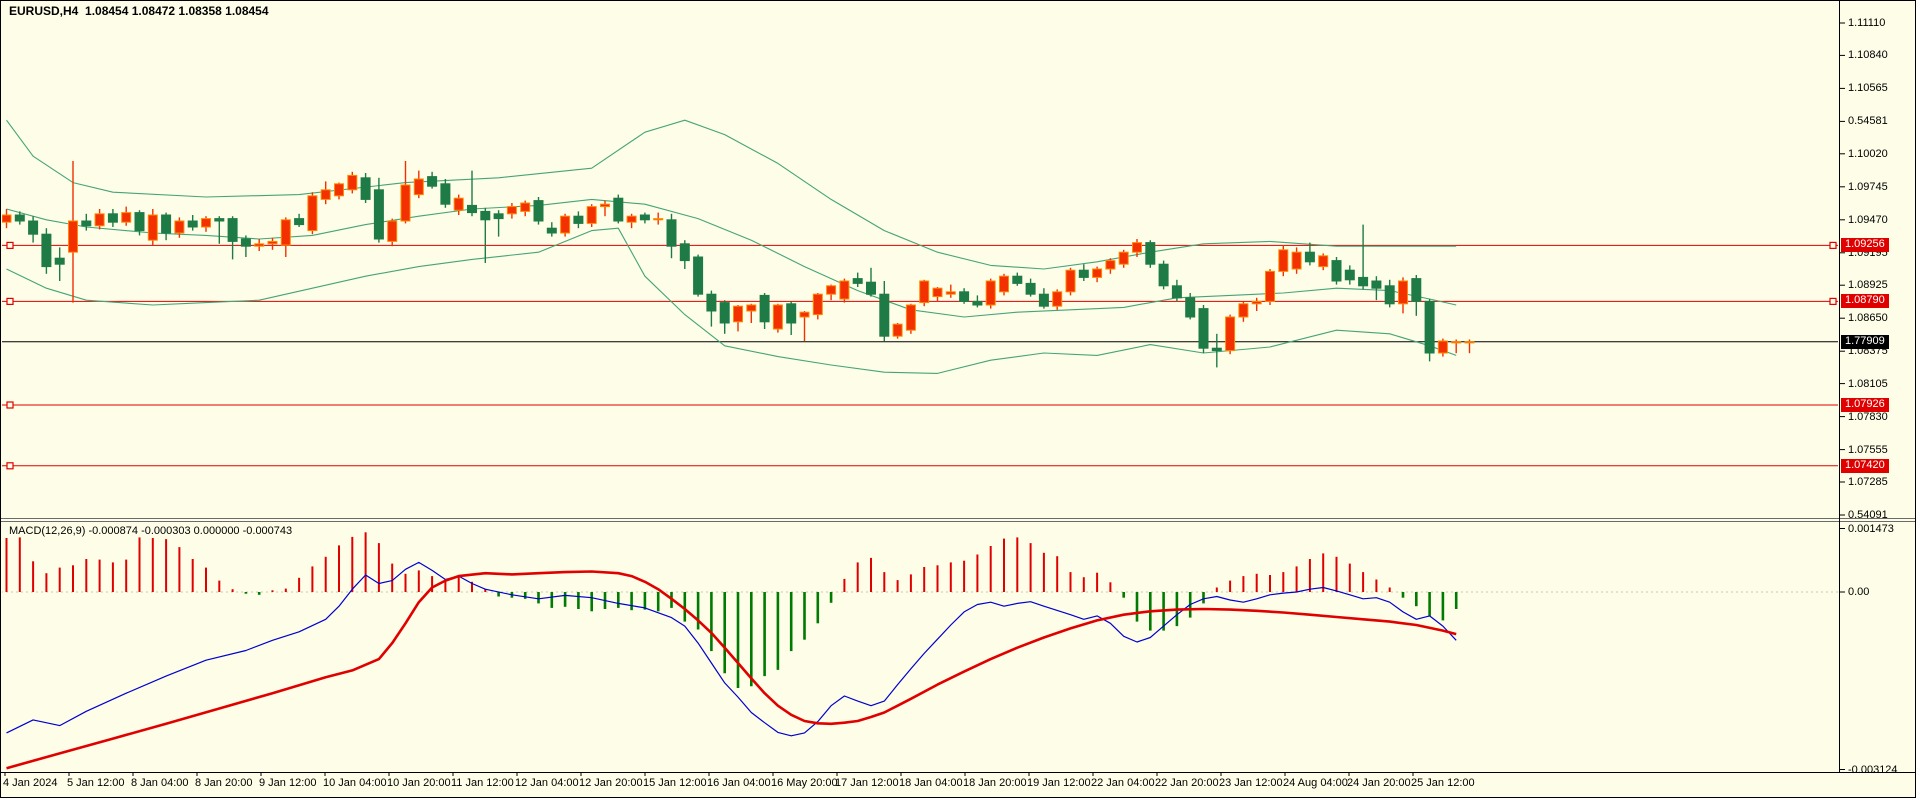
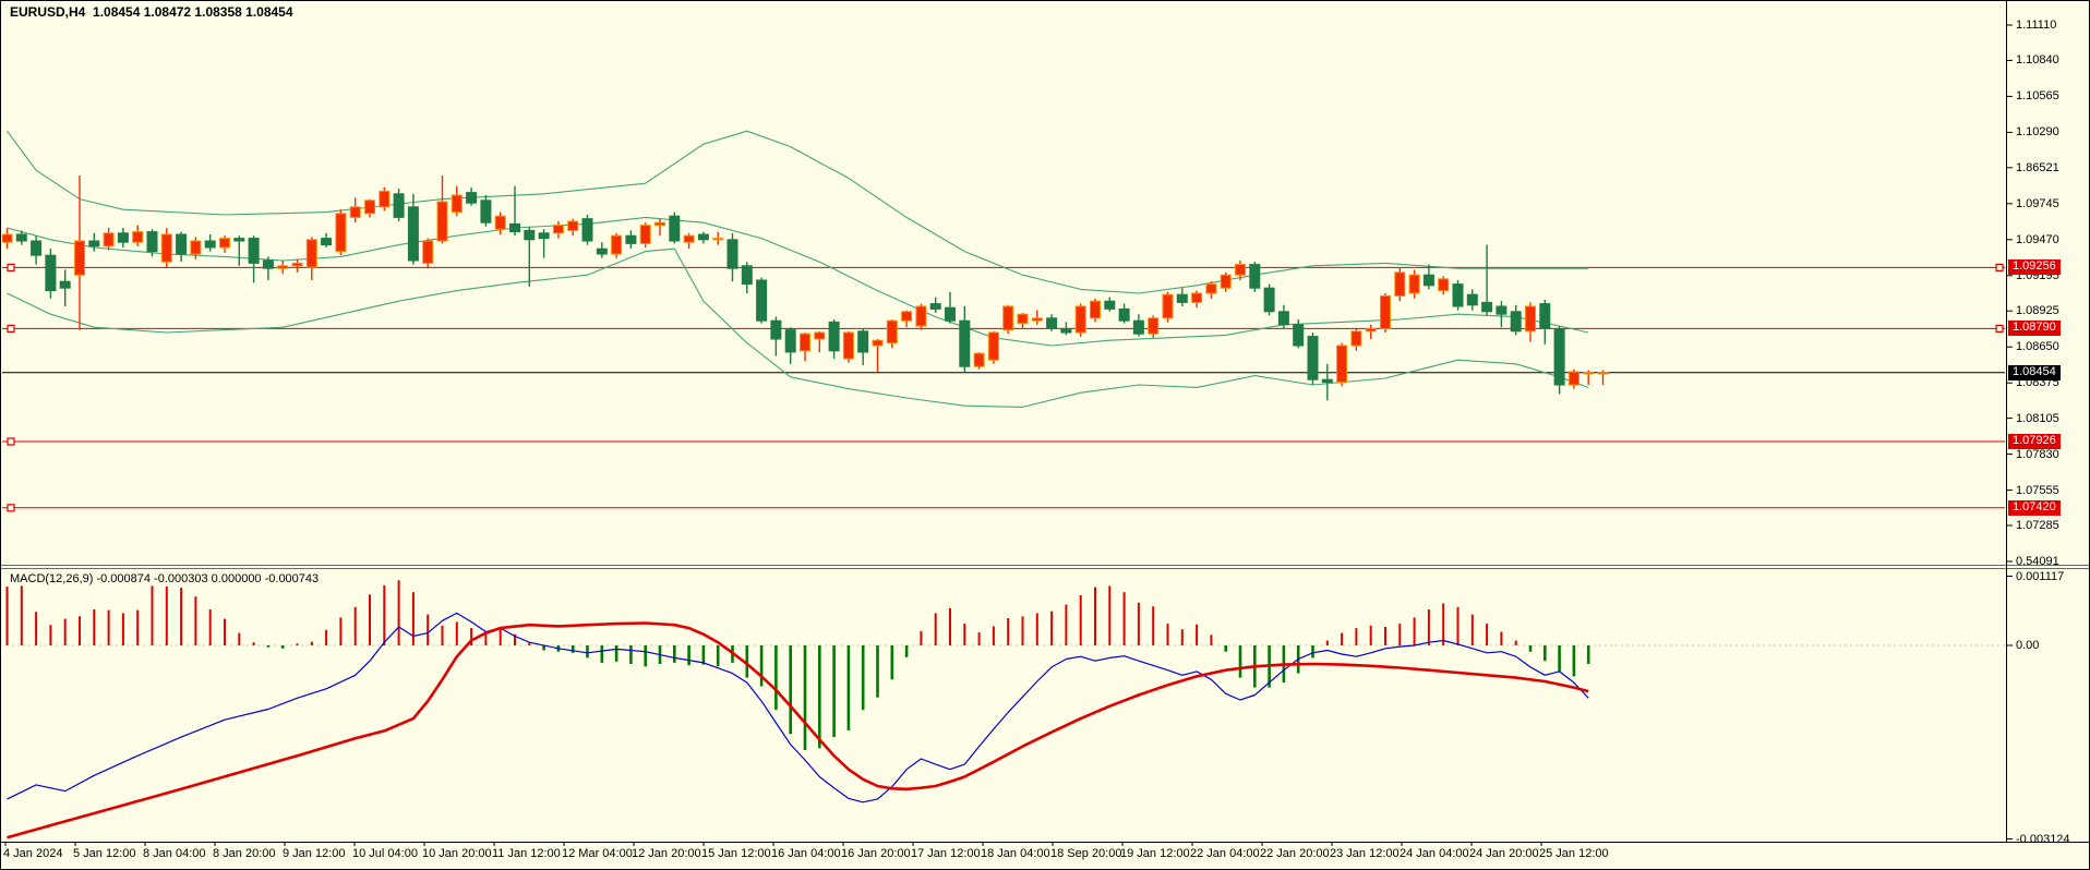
  EURUSD,H4 1.08454 1.08472 1.08358 1.08454
  MACD(12,26,9) -0.000874 -0.000303 0.000000 -0.000743
  1.11110
  1.10840
  1.10565
- 0.54581
+ 1.10290
- 1.10020
+ 1.86521
  1.09745
  1.09470
  1.09195
  1.08925
  1.08650
  1.08375
  1.08105
  1.07830
  1.07555
  1.07285
  0.54091
  1.09256
  1.08790
- 1.77909
+ 1.08454
  1.07926
  1.07420
- 0.001473
+ 0.001117
  0.00
  -0.003124
  4 Jan 2024
  5 Jan 12:00
  8 Jan 04:00
  8 Jan 20:00
  9 Jan 12:00
- 10 Jan 04:00
+ 10 Jul 04:00
  10 Jan 20:00
  11 Jan 12:00
- 12 Jan 04:00
+ 12 Mar 04:00
  12 Jan 20:00
  15 Jan 12:00
  16 Jan 04:00
- 16 May 20:00
+ 16 Jan 20:00
  17 Jan 12:00
  18 Jan 04:00
- 18 Jan 20:00
+ 18 Sep 20:00
  19 Jan 12:00
  22 Jan 04:00
  22 Jan 20:00
  23 Jan 12:00
- 24 Aug 04:00
+ 24 Jan 04:00
  24 Jan 20:00
  25 Jan 12:00
